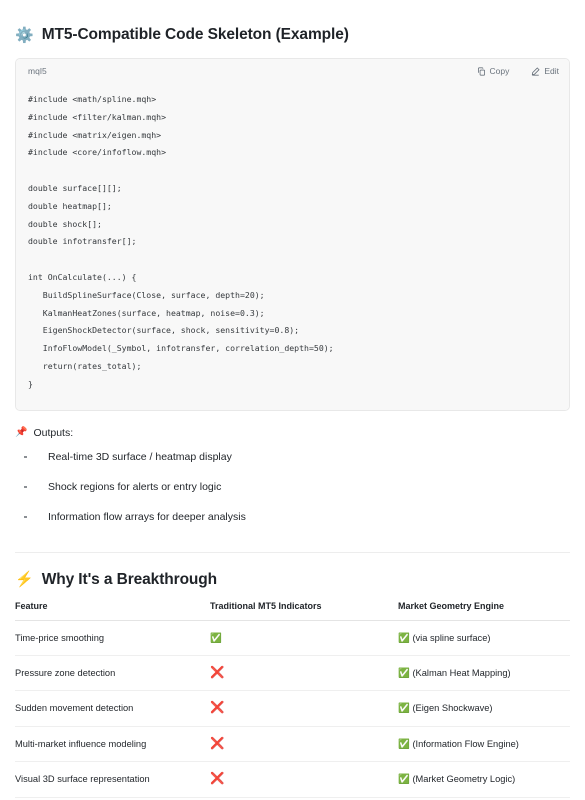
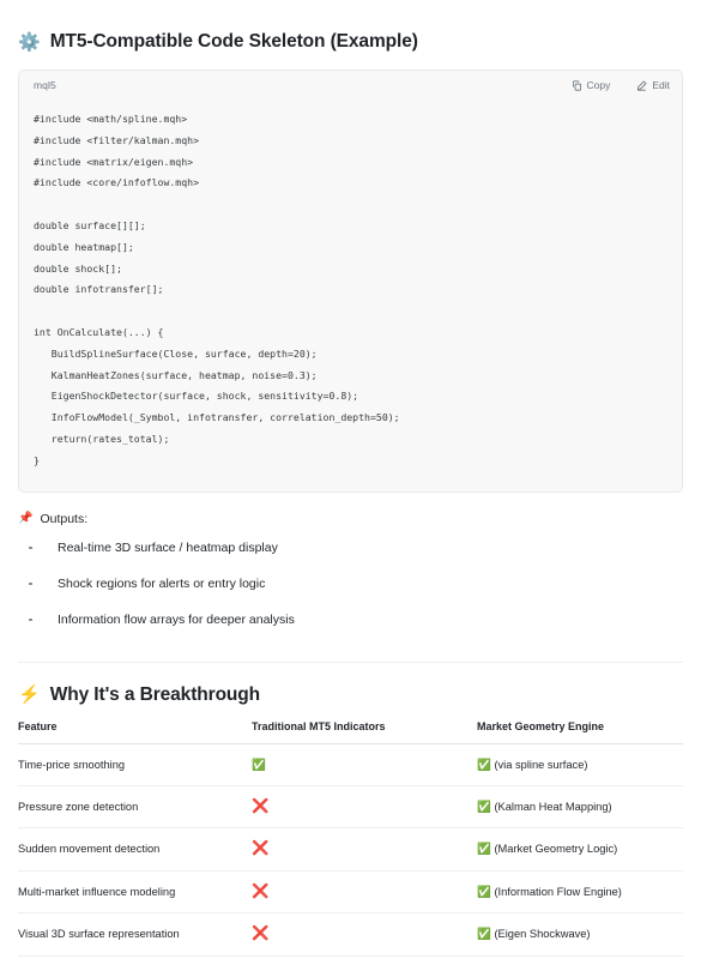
  ⚙️
  MT5-Compatible Code Skeleton (Example)
  mql5
  Copy
  Edit
  #include <math/spline.mqh>
  #include <filter/kalman.mqh>
  #include <matrix/eigen.mqh>
  #include <core/infoflow.mqh>
  double surface[][];
  double heatmap[];
  double shock[];
  double infotransfer[];
  int OnCalculate(...) {
  BuildSplineSurface(Close, surface, depth=20);
  KalmanHeatZones(surface, heatmap, noise=0.3);
  EigenShockDetector(surface, shock, sensitivity=0.8);
  InfoFlowModel(_Symbol, infotransfer, correlation_depth=50);
  return(rates_total);
  }
  📌
  Outputs:
  Real-time 3D surface / heatmap display
  Shock regions for alerts or entry logic
  Information flow arrays for deeper analysis
  ⚡
  Why It's a Breakthrough
  Feature	Traditional MT5 Indicators	Market Geometry Engine
  Time-price smoothing	✅	✅ (via spline surface)
  Pressure zone detection	❌	✅ (Kalman Heat Mapping)
- Sudden movement detection	❌	✅ (Eigen Shockwave)
+ Sudden movement detection	❌	✅ (Market Geometry Logic)
  Multi-market influence modeling	❌	✅ (Information Flow Engine)
- Visual 3D surface representation	❌	✅ (Market Geometry Logic)
+ Visual 3D surface representation	❌	✅ (Eigen Shockwave)
